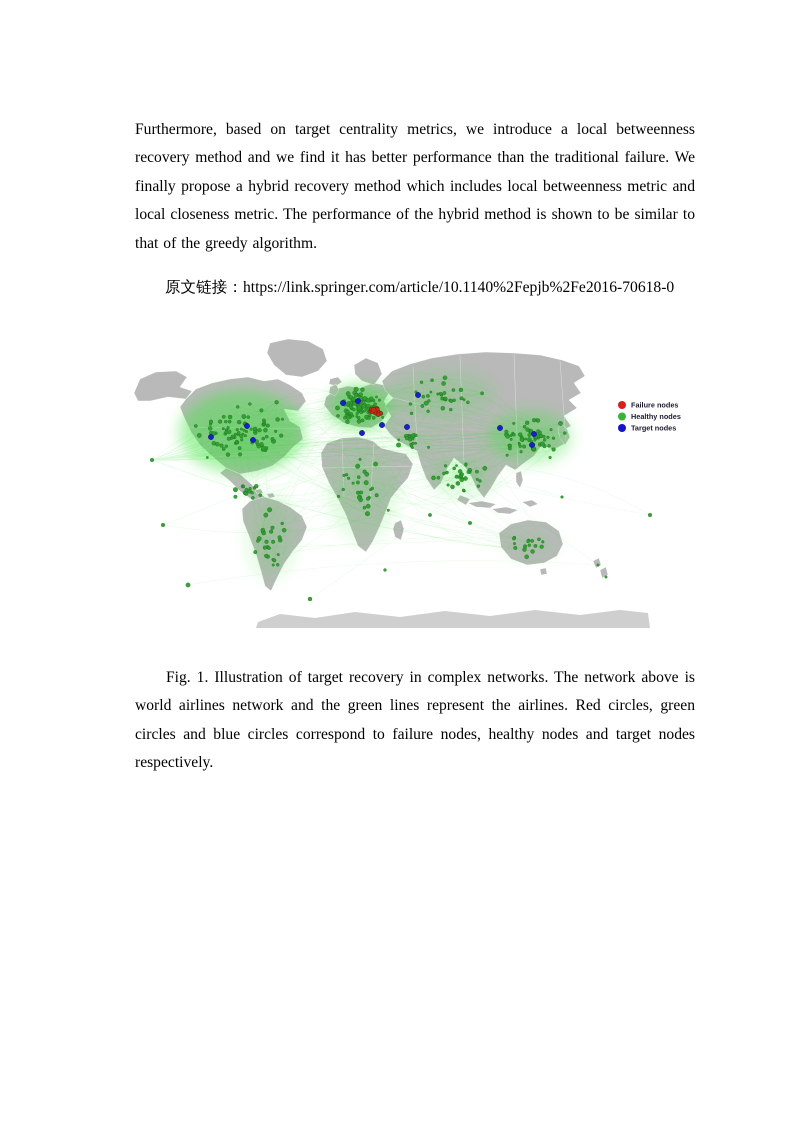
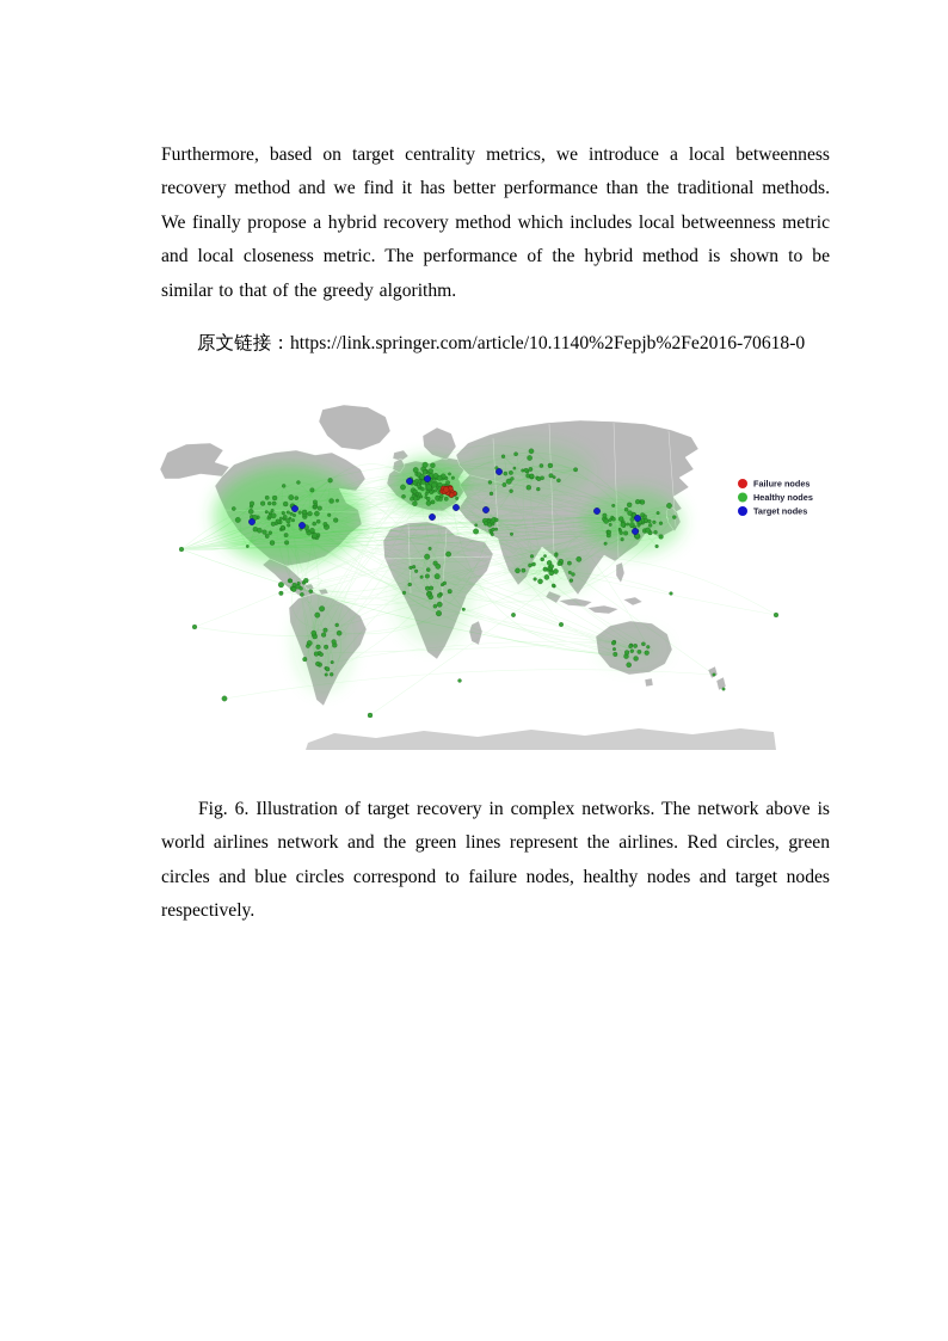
- Furthermore, based on target centrality metrics, we introduce a local betweenness recovery method and we find it has better performance than the traditional failure. We finally propose a hybrid recovery method which includes local betweenness metric and local closeness metric. The performance of the hybrid method is shown to be similar to that of the greedy algorithm.
+ Furthermore, based on target centrality metrics, we introduce a local betweenness recovery method and we find it has better performance than the traditional methods. We finally propose a hybrid recovery method which includes local betweenness metric and local closeness metric. The performance of the hybrid method is shown to be similar to that of the greedy algorithm.
  原文链接：https://link.springer.com/article/10.1140%2Fepjb%2Fe2016-70618-0
  Failure nodes
  Healthy nodes
  Target nodes
- Fig. 1. Illustration of target recovery in complex networks. The network above is world airlines network and the green lines represent the airlines. Red circles, green circles and blue circles correspond to failure nodes, healthy nodes and target nodes respectively.
+ Fig. 6. Illustration of target recovery in complex networks. The network above is world airlines network and the green lines represent the airlines. Red circles, green circles and blue circles correspond to failure nodes, healthy nodes and target nodes respectively.
